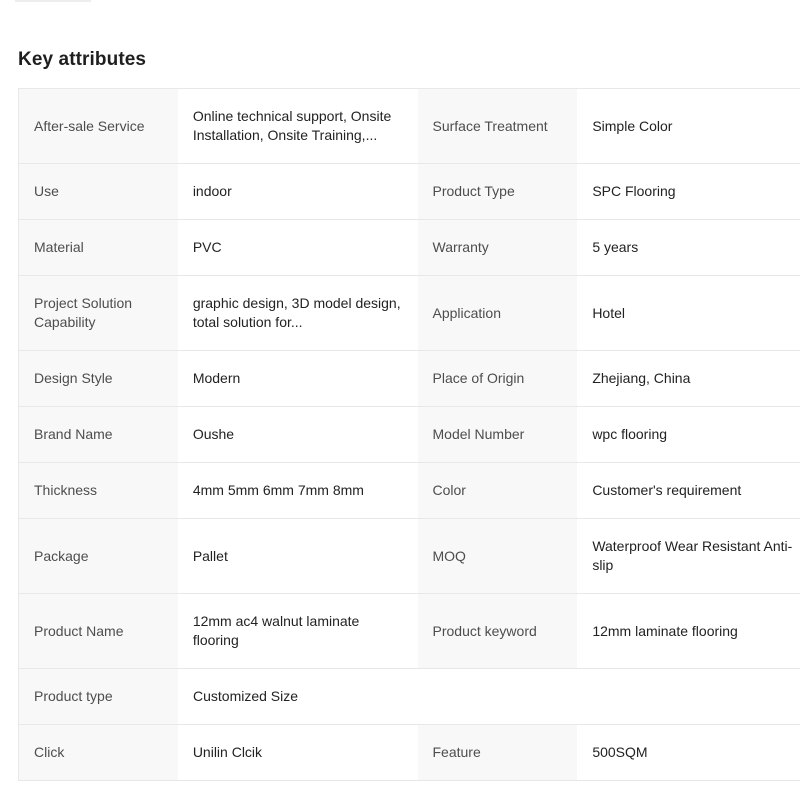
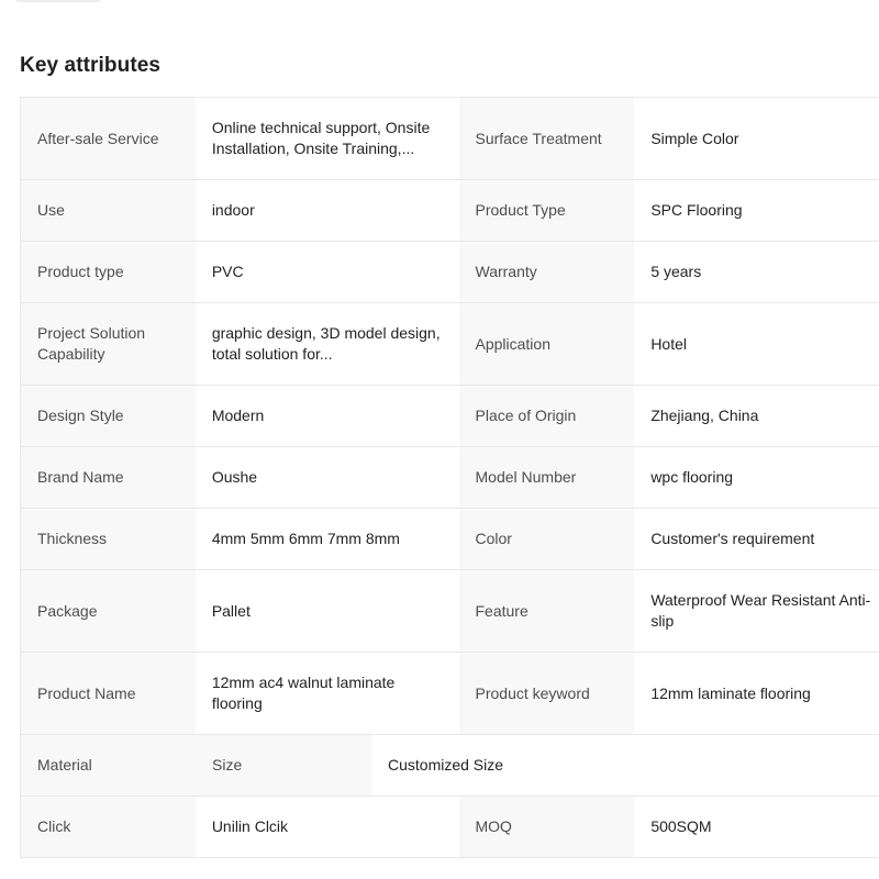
  Key attributes
  After-sale Service
  Online technical support, Onsite Installation, Onsite Training,...
  Surface Treatment
  Simple Color
  Use
  indoor
  Product Type
  SPC Flooring
- Material
+ Product type
  PVC
  Warranty
  5 years
  Project Solution Capability
  graphic design, 3D model design, total solution for...
  Application
  Hotel
  Design Style
  Modern
  Place of Origin
  Zhejiang, China
  Brand Name
  Oushe
  Model Number
  wpc flooring
  Thickness
  4mm 5mm 6mm 7mm 8mm
  Color
  Customer's requirement
  Package
  Pallet
- MOQ
+ Feature
  Waterproof Wear Resistant Anti-slip
  Product Name
  12mm ac4 walnut laminate flooring
  Product keyword
  12mm laminate flooring
- Product type
+ Material
+ Size
  Customized Size
  Click
  Unilin Clcik
- Feature
+ MOQ
  500SQM
